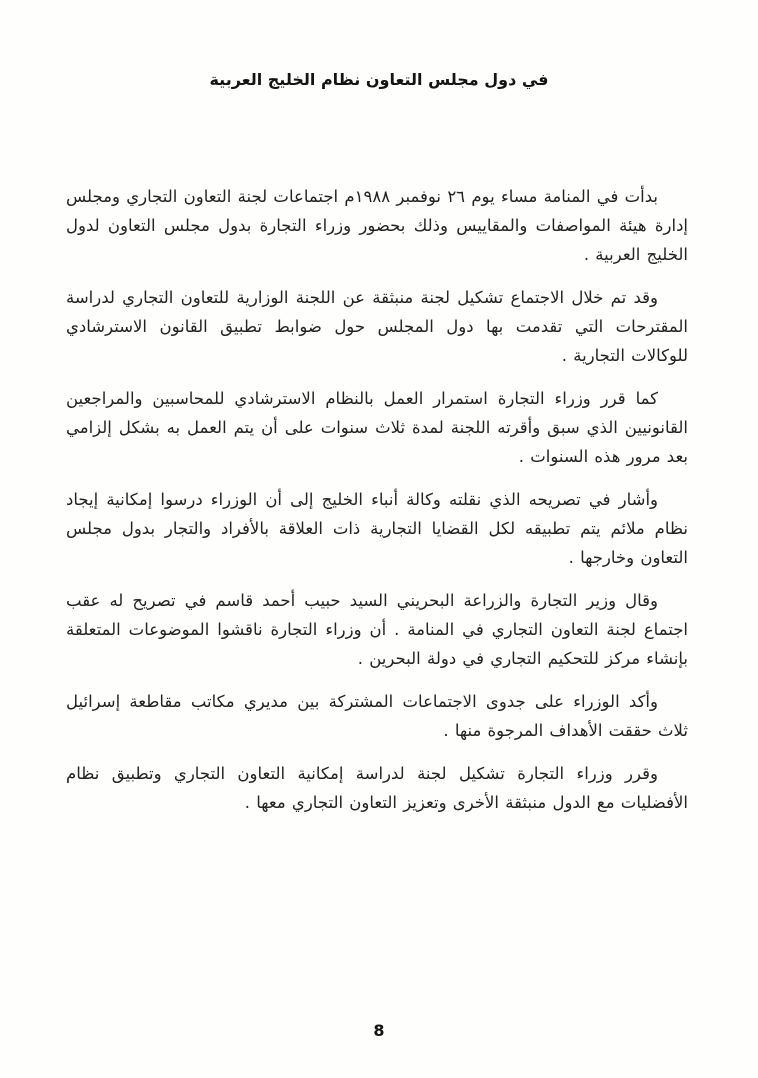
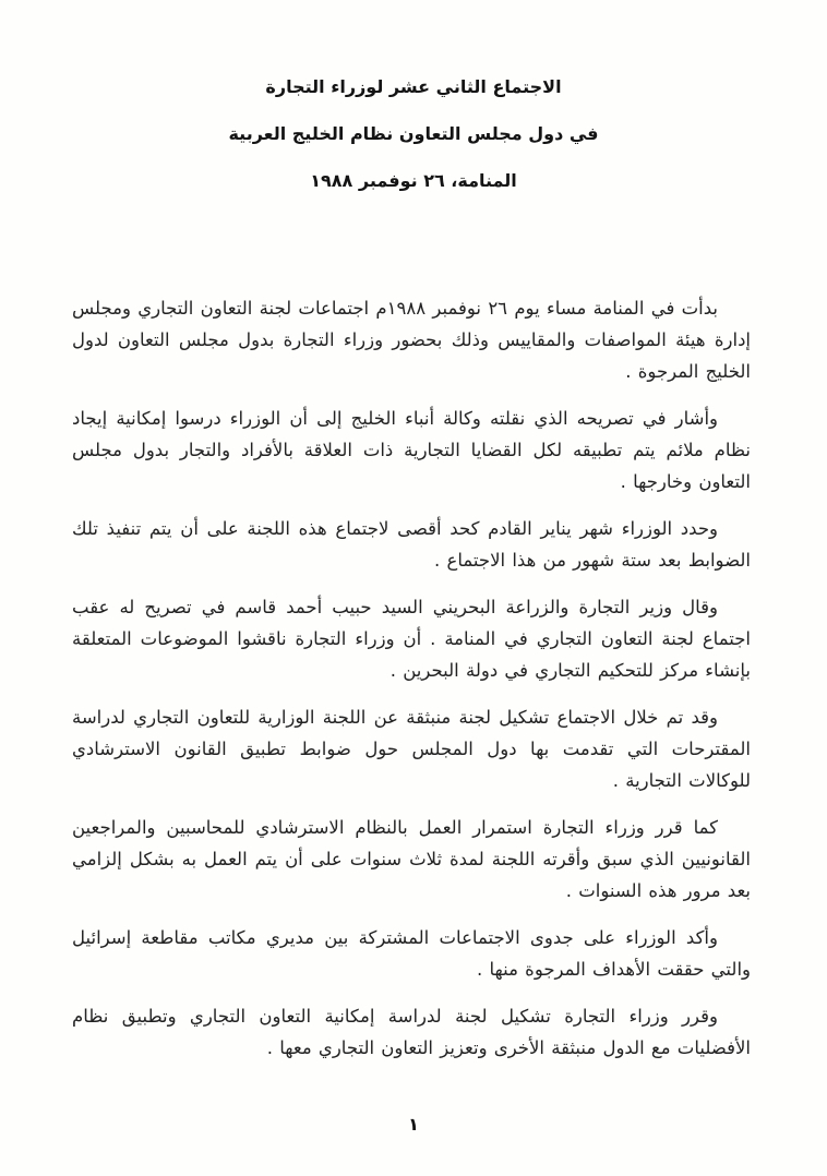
+ الاجتماع الثاني عشر لوزراء التجارة
  في دول مجلس التعاون نظام الخليج العربية
+ المنامة، ٢٦ نوفمبر ١٩٨٨
- بدأت في المنامة مساء يوم ٢٦ نوفمبر ١٩٨٨م اجتماعات لجنة التعاون التجاري ومجلس إدارة هيئة المواصفات والمقاييس وذلك بحضور وزراء التجارة بدول مجلس التعاون لدول الخليج العربية .
+ بدأت في المنامة مساء يوم ٢٦ نوفمبر ١٩٨٨م اجتماعات لجنة التعاون التجاري ومجلس إدارة هيئة المواصفات والمقاييس وذلك بحضور وزراء التجارة بدول مجلس التعاون لدول الخليج المرجوة .
- وقد تم خلال الاجتماع تشكيل لجنة منبثقة عن اللجنة الوزارية للتعاون التجاري لدراسة المقترحات التي تقدمت بها دول المجلس حول ضوابط تطبيق القانون الاسترشادي للوكالات التجارية .
+ وأشار في تصريحه الذي نقلته وكالة أنباء الخليج إلى أن الوزراء درسوا إمكانية إيجاد نظام ملائم يتم تطبيقه لكل القضايا التجارية ذات العلاقة بالأفراد والتجار بدول مجلس التعاون وخارجها .
+ وحدد الوزراء شهر يناير القادم كحد أقصى لاجتماع هذه اللجنة على أن يتم تنفيذ تلك الضوابط بعد ستة شهور من هذا الاجتماع .
- كما قرر وزراء التجارة استمرار العمل بالنظام الاسترشادي للمحاسبين والمراجعين القانونيين الذي سبق وأقرته اللجنة لمدة ثلاث سنوات على أن يتم العمل به بشكل إلزامي بعد مرور هذه السنوات .
+ وقال وزير التجارة والزراعة البحريني السيد حبيب أحمد قاسم في تصريح له عقب اجتماع لجنة التعاون التجاري في المنامة . أن وزراء التجارة ناقشوا الموضوعات المتعلقة بإنشاء مركز للتحكيم التجاري في دولة البحرين .
- وأشار في تصريحه الذي نقلته وكالة أنباء الخليج إلى أن الوزراء درسوا إمكانية إيجاد نظام ملائم يتم تطبيقه لكل القضايا التجارية ذات العلاقة بالأفراد والتجار بدول مجلس التعاون وخارجها .
+ وقد تم خلال الاجتماع تشكيل لجنة منبثقة عن اللجنة الوزارية للتعاون التجاري لدراسة المقترحات التي تقدمت بها دول المجلس حول ضوابط تطبيق القانون الاسترشادي للوكالات التجارية .
- وقال وزير التجارة والزراعة البحريني السيد حبيب أحمد قاسم في تصريح له عقب اجتماع لجنة التعاون التجاري في المنامة . أن وزراء التجارة ناقشوا الموضوعات المتعلقة بإنشاء مركز للتحكيم التجاري في دولة البحرين .
+ كما قرر وزراء التجارة استمرار العمل بالنظام الاسترشادي للمحاسبين والمراجعين القانونيين الذي سبق وأقرته اللجنة لمدة ثلاث سنوات على أن يتم العمل به بشكل إلزامي بعد مرور هذه السنوات .
- وأكد الوزراء على جدوى الاجتماعات المشتركة بين مديري مكاتب مقاطعة إسرائيل ثلاث حققت الأهداف المرجوة منها .
+ وأكد الوزراء على جدوى الاجتماعات المشتركة بين مديري مكاتب مقاطعة إسرائيل والتي حققت الأهداف المرجوة منها .
  وقرر وزراء التجارة تشكيل لجنة لدراسة إمكانية التعاون التجاري وتطبيق نظام الأفضليات مع الدول منبثقة الأخرى وتعزيز التعاون التجاري معها .
- 8
+ ١
